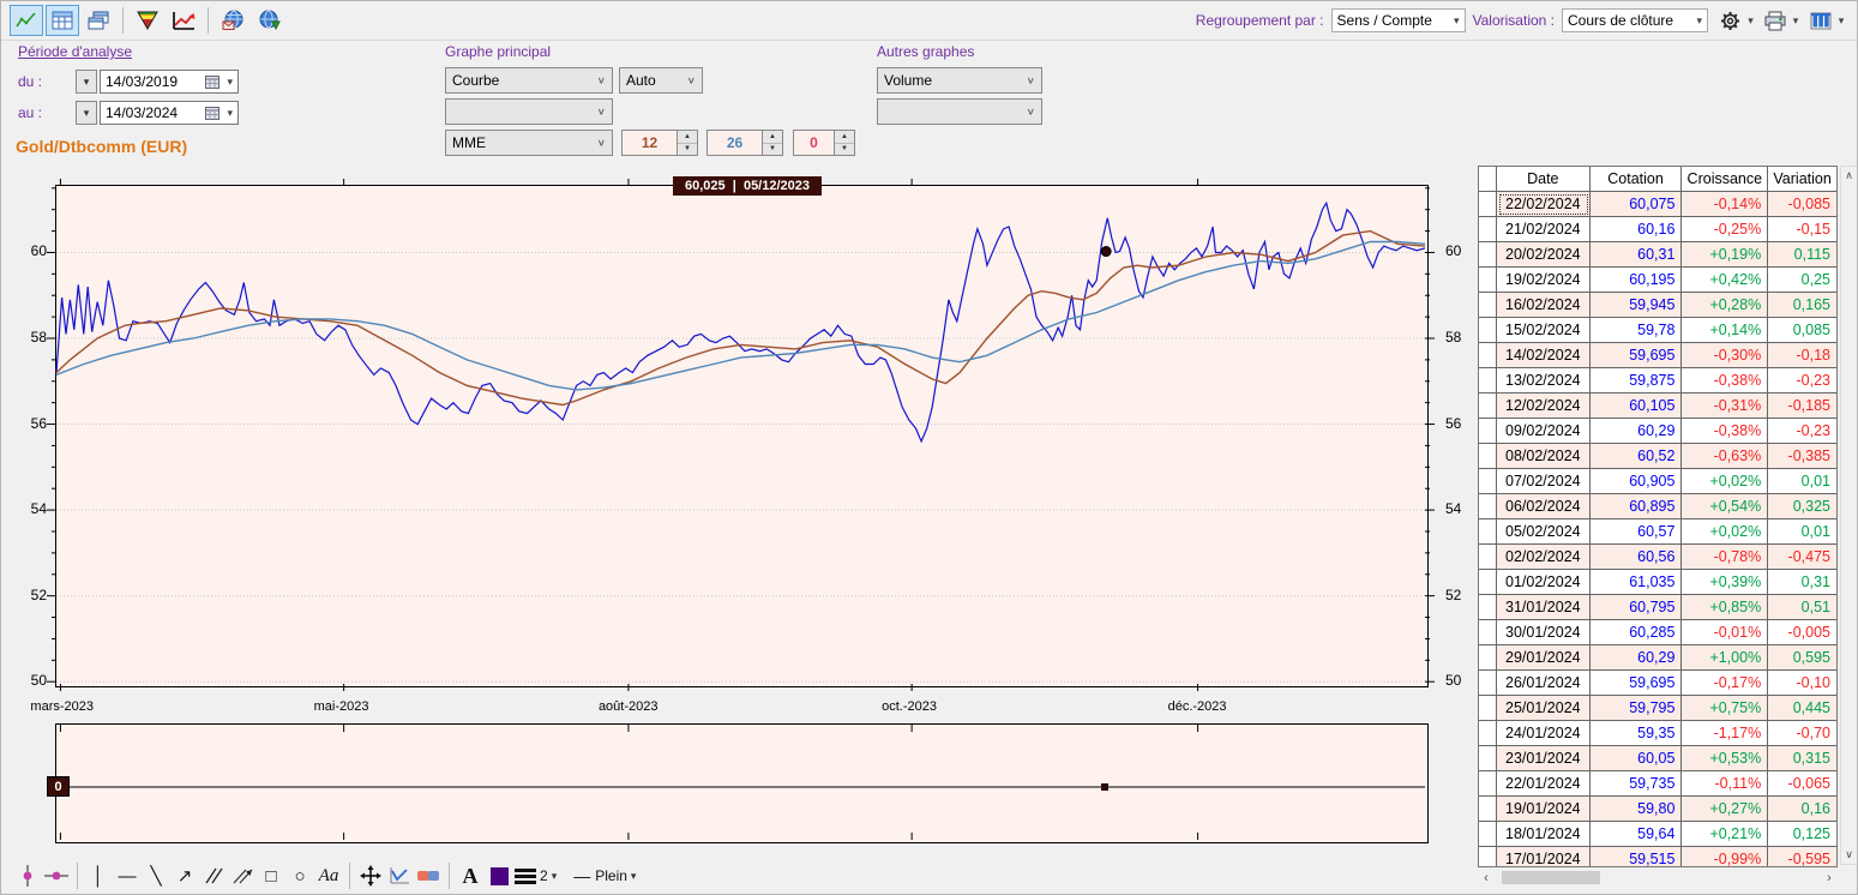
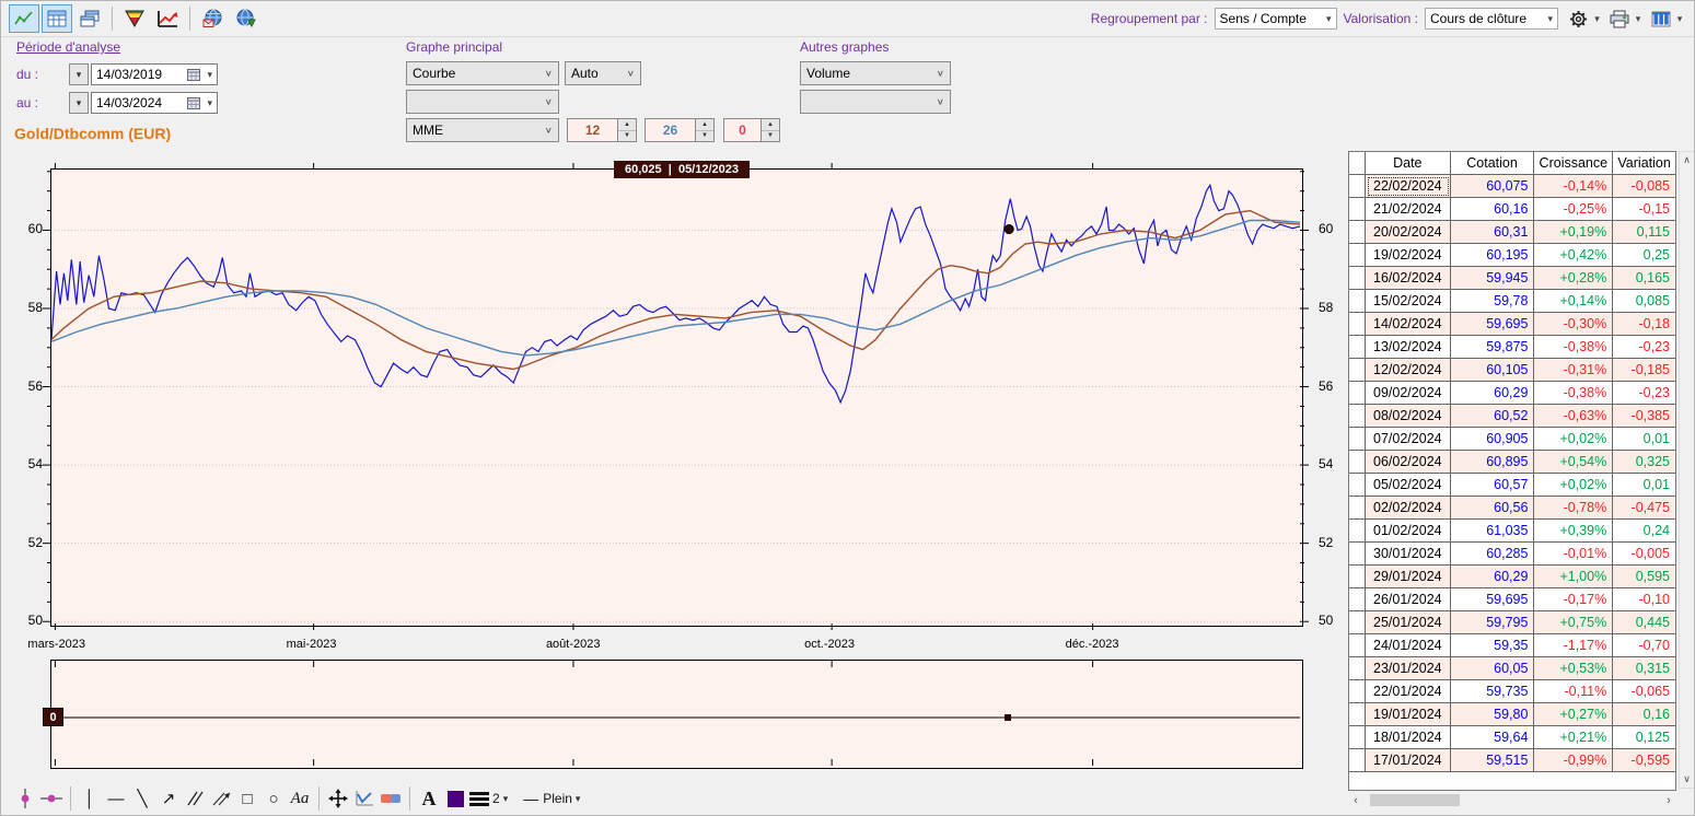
  Regroupement par :
  Sens / Compte
  ▾
  Valorisation :
  Cours de clôture
  ▾
  ▾
  ▾
  ▾
  Période d'analyse
  du :
  ▾
  14/03/2019
  ▾
  au :
  ▾
  14/03/2024
  ▾
  Graphe principal
  Courbe
  ∨
  Auto
  ∨
  ∨
  MME
  ∨
  12
  26
  0
  Autres graphes
  Volume
  ∨
  ∨
  Gold/Dtbcomm (EUR)
  50
  52
  54
  56
  58
  60
  50
  52
  54
  56
  58
  60
  mars-2023
  mai-2023
  août-2023
  oct.-2023
  déc.-2023
  60,025 | 05/12/2023
  0
  │
  —
  ╲
  ↗
  □
  ○
  Aa
  A
  2
  ▾
  —
  Plein
  ▾
  Date
  Cotation
  Croissance
  Variation
  22/02/2024
  60,075
  -0,14%
  -0,085
  21/02/2024
  60,16
  -0,25%
  -0,15
  20/02/2024
  60,31
  +0,19%
  0,115
  19/02/2024
  60,195
  +0,42%
  0,25
  16/02/2024
  59,945
  +0,28%
  0,165
  15/02/2024
  59,78
  +0,14%
  0,085
  14/02/2024
  59,695
  -0,30%
  -0,18
  13/02/2024
  59,875
  -0,38%
  -0,23
  12/02/2024
  60,105
  -0,31%
  -0,185
  09/02/2024
  60,29
  -0,38%
  -0,23
  08/02/2024
  60,52
  -0,63%
  -0,385
  07/02/2024
  60,905
  +0,02%
  0,01
  06/02/2024
  60,895
  +0,54%
  0,325
  05/02/2024
  60,57
  +0,02%
  0,01
  02/02/2024
  60,56
  -0,78%
  -0,475
  01/02/2024
  61,035
  +0,39%
- 0,31
+ 0,24
- 31/01/2024
- 60,795
- +0,85%
- 0,51
  30/01/2024
  60,285
  -0,01%
  -0,005
  29/01/2024
  60,29
  +1,00%
  0,595
  26/01/2024
  59,695
  -0,17%
  -0,10
  25/01/2024
  59,795
  +0,75%
  0,445
  24/01/2024
  59,35
  -1,17%
  -0,70
  23/01/2024
  60,05
  +0,53%
  0,315
  22/01/2024
  59,735
  -0,11%
  -0,065
  19/01/2024
  59,80
  +0,27%
  0,16
  18/01/2024
  59,64
  +0,21%
  0,125
  17/01/2024
  59,515
  -0,99%
  -0,595
  ∧
  ∨
  ‹
  ›
